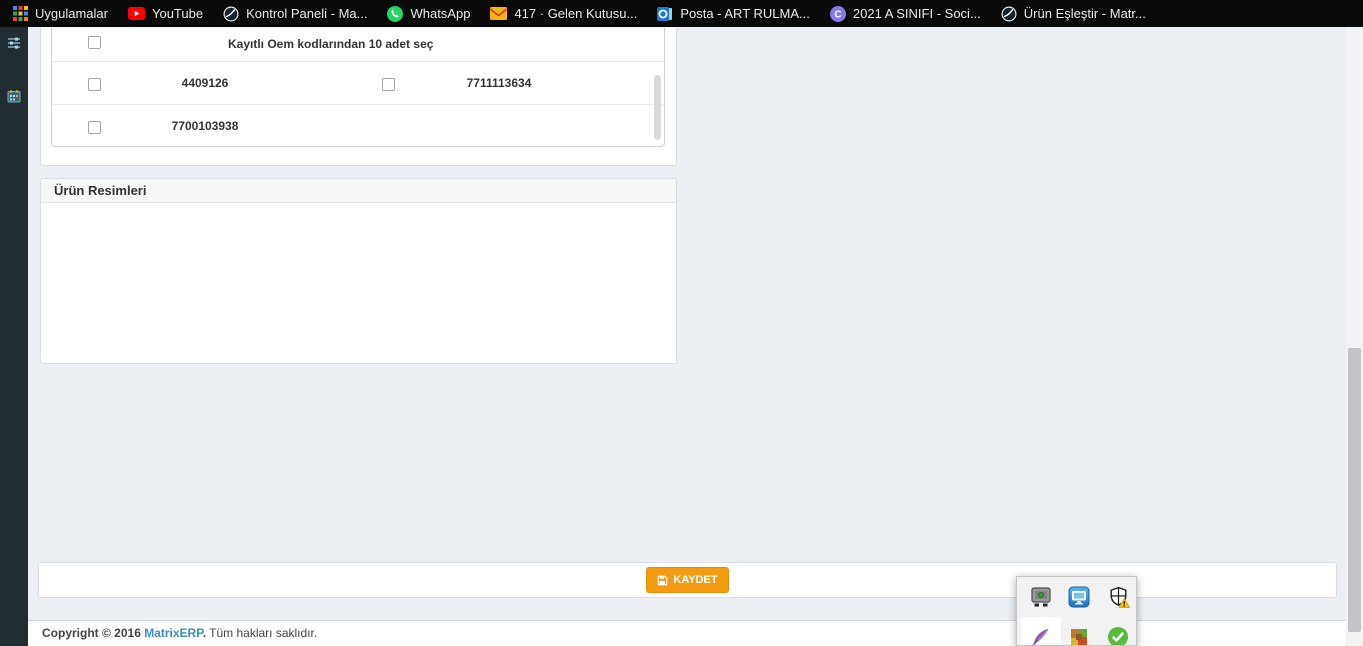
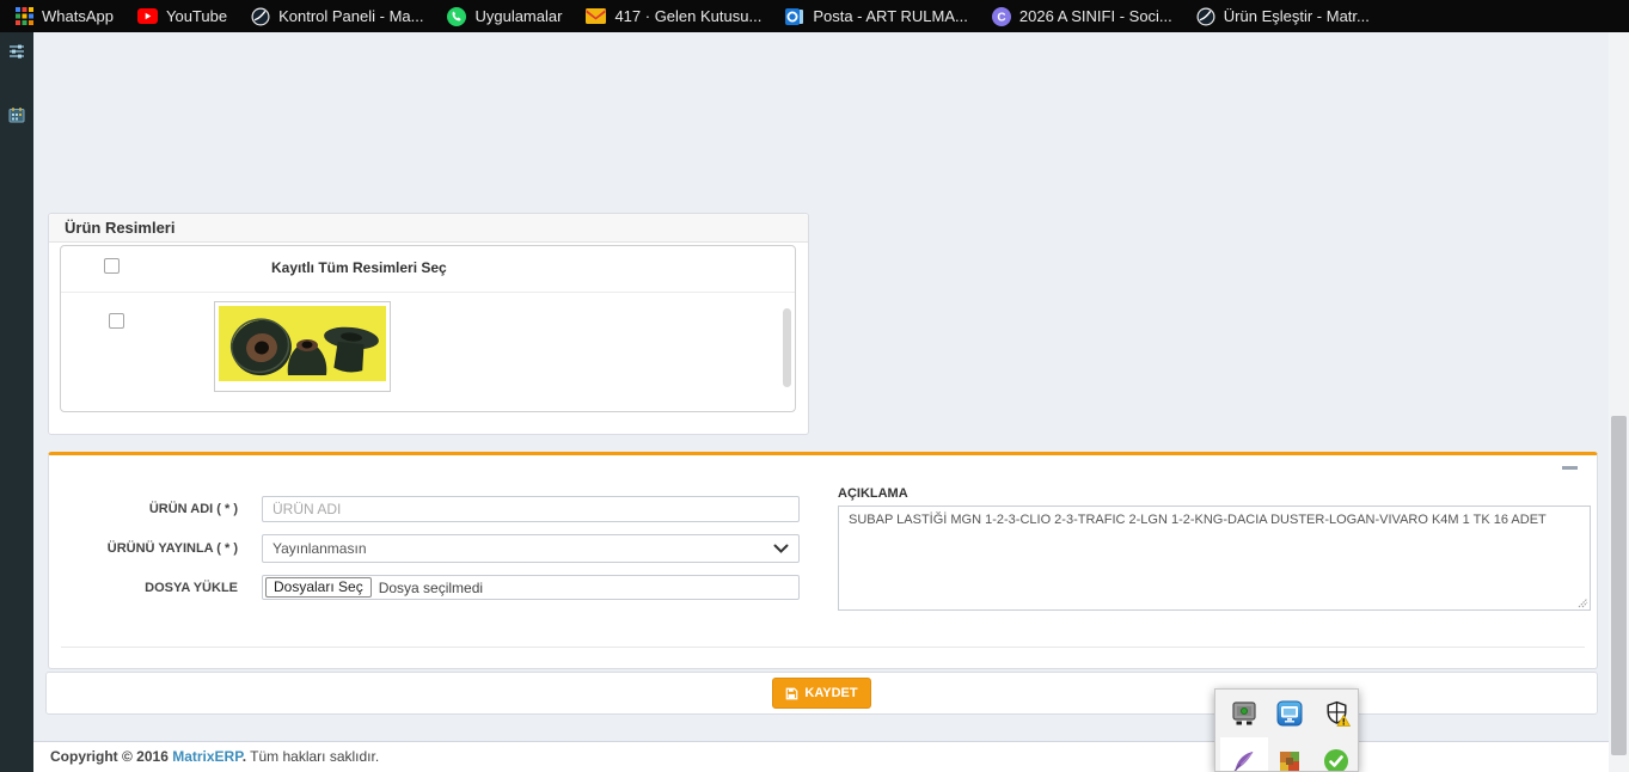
- Uygulamalar
+ WhatsApp
  YouTube
  Kontrol Paneli - Ma...
- WhatsApp
+ Uygulamalar
  417 · Gelen Kutusu...
  Posta - ART RULMA...
  C
- 2021 A SINIFI - Soci...
+ 2026 A SINIFI - Soci...
  Ürün Eşleştir - Matr...
- Kayıtlı Oem kodlarından 10 adet seç
- 4409126
- 7711113634
- 7700103938
  Ürün Resimleri
+ Kayıtlı Tüm Resimleri Seç
+ ÜRÜN ADI ( * )
+ ÜRÜN ADI
+ ÜRÜNÜ YAYINLA ( * )
+ Yayınlanmasın
+ DOSYA YÜKLE
+ Dosyaları Seç
+ Dosya seçilmedi
+ AÇIKLAMA
+ SUBAP LASTİĞİ MGN 1-2-3-CLIO 2-3-TRAFIC 2-LGN 1-2-KNG-DACIA DUSTER-LOGAN-VIVARO K4M 1 TK 16 ADET
  KAYDET
  Copyright © 2016 MatrixERP. Tüm hakları saklıdır.
